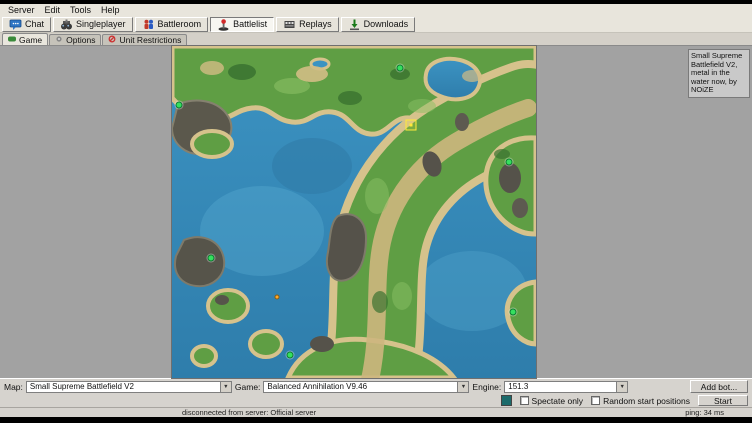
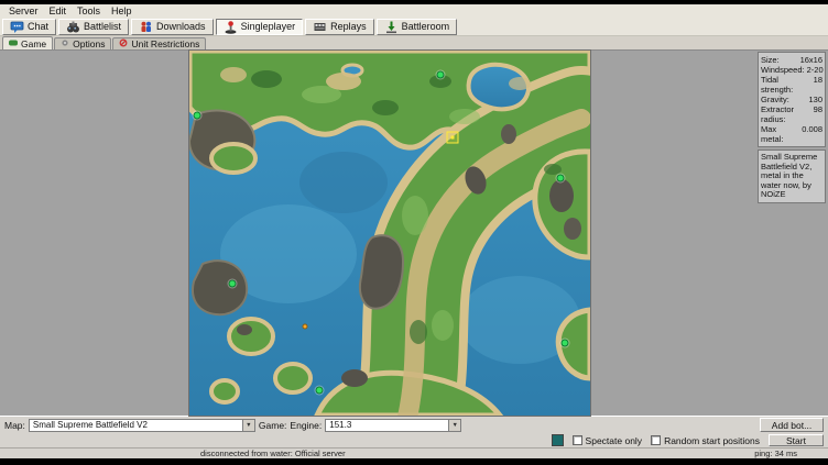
  Server
  Edit
  Tools
  Help
  Chat
- Singleplayer
+ Battlelist
- Battleroom
+ Downloads
- Battlelist
+ Singleplayer
  Replays
- Downloads
+ Battleroom
  Game
  Options
  Unit Restrictions
+ Size:
+ 16x16
+ Windspeed:
+ 2-20
+ Tidal strength:
+ 18
+ Gravity:
+ 130
+ Extractor radius:
+ 98
+ Max metal:
+ 0.008
  Small Supreme Battlefield V2, metal in the water now, by NOiZE
  Map:
  Small Supreme Battlefield V2
  Game:
- Balanced Annihilation V9.46
  Engine:
  151.3
  Add bot...
  Spectate only
  Random start positions
  Start
- disconnected from server: Official server
+ disconnected from water: Official server
  ping: 34 ms
